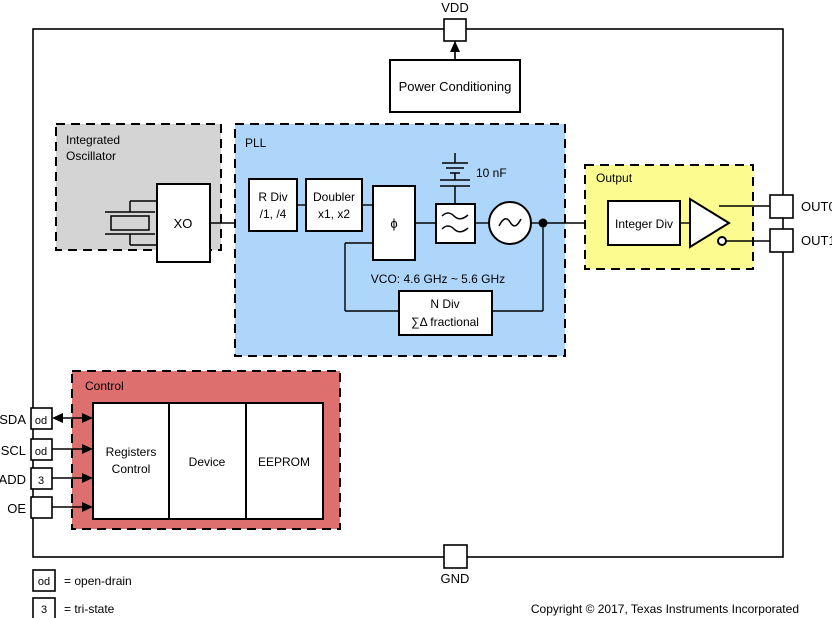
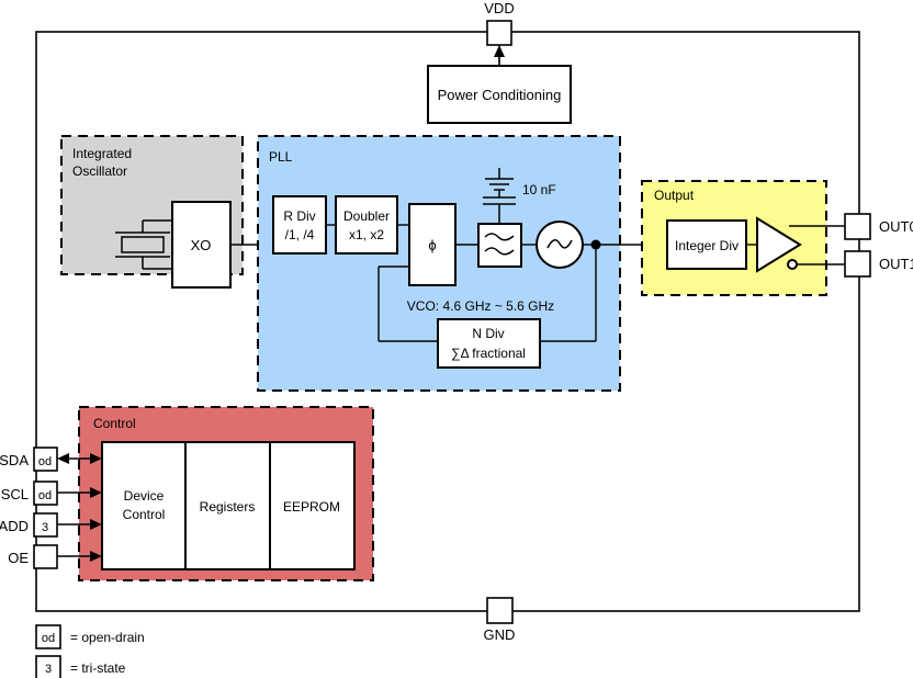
  VDD
  Power Conditioning
  Integrated
  Oscillator
  XO
  PLL
  R Div
  /1, /4
  Doubler
  x1, x2
  ϕ
  10 nF
  VCO: 4.6 GHz ~ 5.6 GHz
  N Div
  ∑Δ fractional
  Output
  Integer Div
  OUT
  OUT
  Control
- Registers
+ Device
  Control
- Device
+ Registers
  EEPROM
  SDA
  od
  SCL
  od
  ADD
  3
  OE
  GND
  od
  = open-drain
  3
  = tri-state
- Copyright © 2017, Texas Instruments Incorporated
